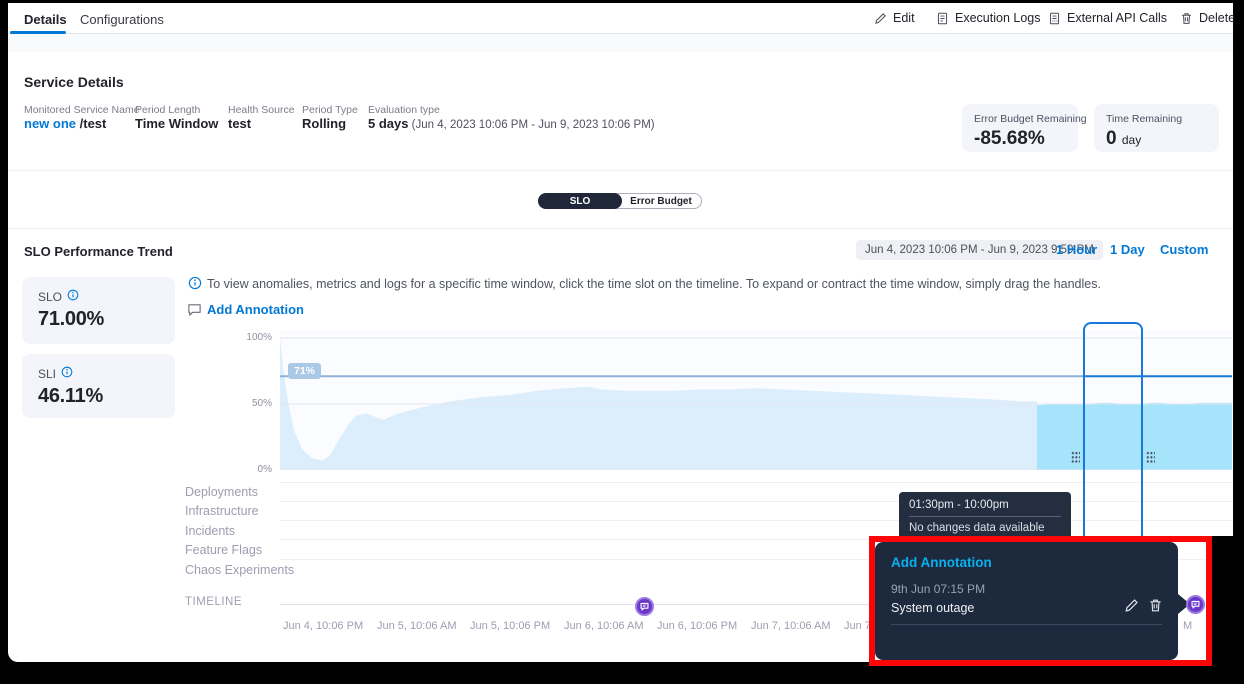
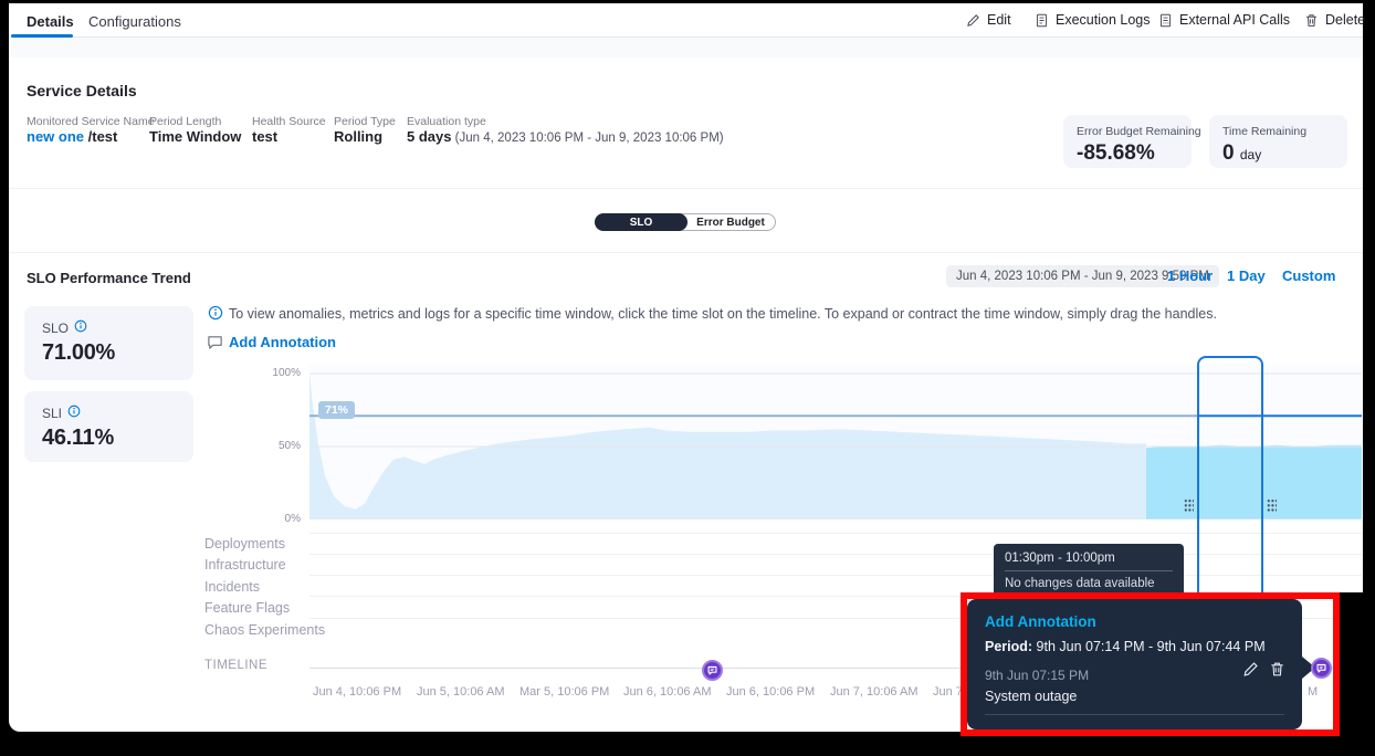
  Details
  Configurations
  Edit
  Execution Logs
  External API Calls
  Delete
  Service Details
  Monitored Service Name
  new one /test
  Period Length
  Time Window
  Health Source
  test
  Period Type
  Rolling
  Evaluation type
  5 days (Jun 4, 2023 10:06 PM - Jun 9, 2023 10:06 PM)
  Error Budget Remaining
  -85.68%
  Time Remaining
  0 day
  SLO
  Error Budget
  SLO Performance Trend
  Jun 4, 2023 10:06 PM - Jun 9, 2023 9:59 PM
  1 Hour
  1 Day
  Custom
  To view anomalies, metrics and logs for a specific time window, click the time slot on the timeline. To expand or contract the time window, simply drag the handles.
  Add Annotation
  SLO
  71.00%
  SLI
  46.11%
  100%
  50%
  0%
  71%
  Deployments
  Infrastructure
  Incidents
  Feature Flags
  Chaos Experiments
  TIMELINE
  Jun 4, 10:06 PM
  Jun 5, 10:06 AM
- Jun 5, 10:06 PM
+ Mar 5, 10:06 PM
  Jun 6, 10:06 AM
  Jun 6, 10:06 PM
  Jun 7, 10:06 AM
  M
  01:30pm - 10:00pm
  No changes data available
  Add Annotation
+ Period: 9th Jun 07:14 PM - 9th Jun 07:44 PM
  9th Jun 07:15 PM
  System outage
